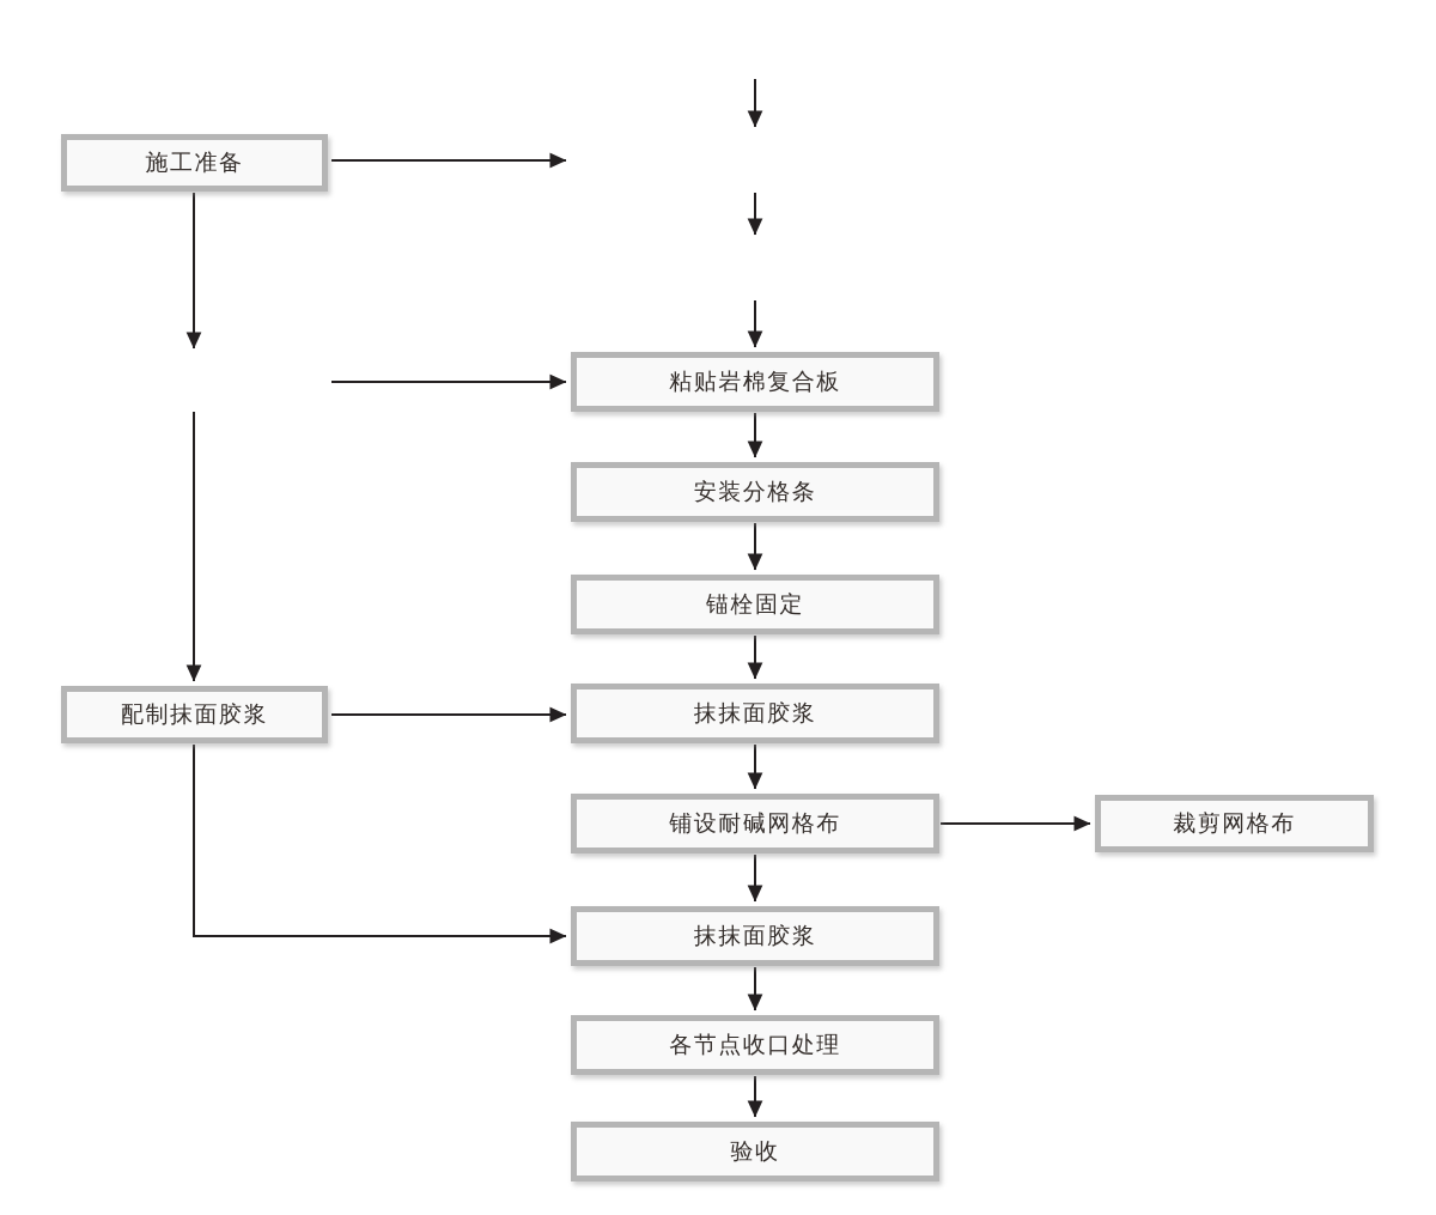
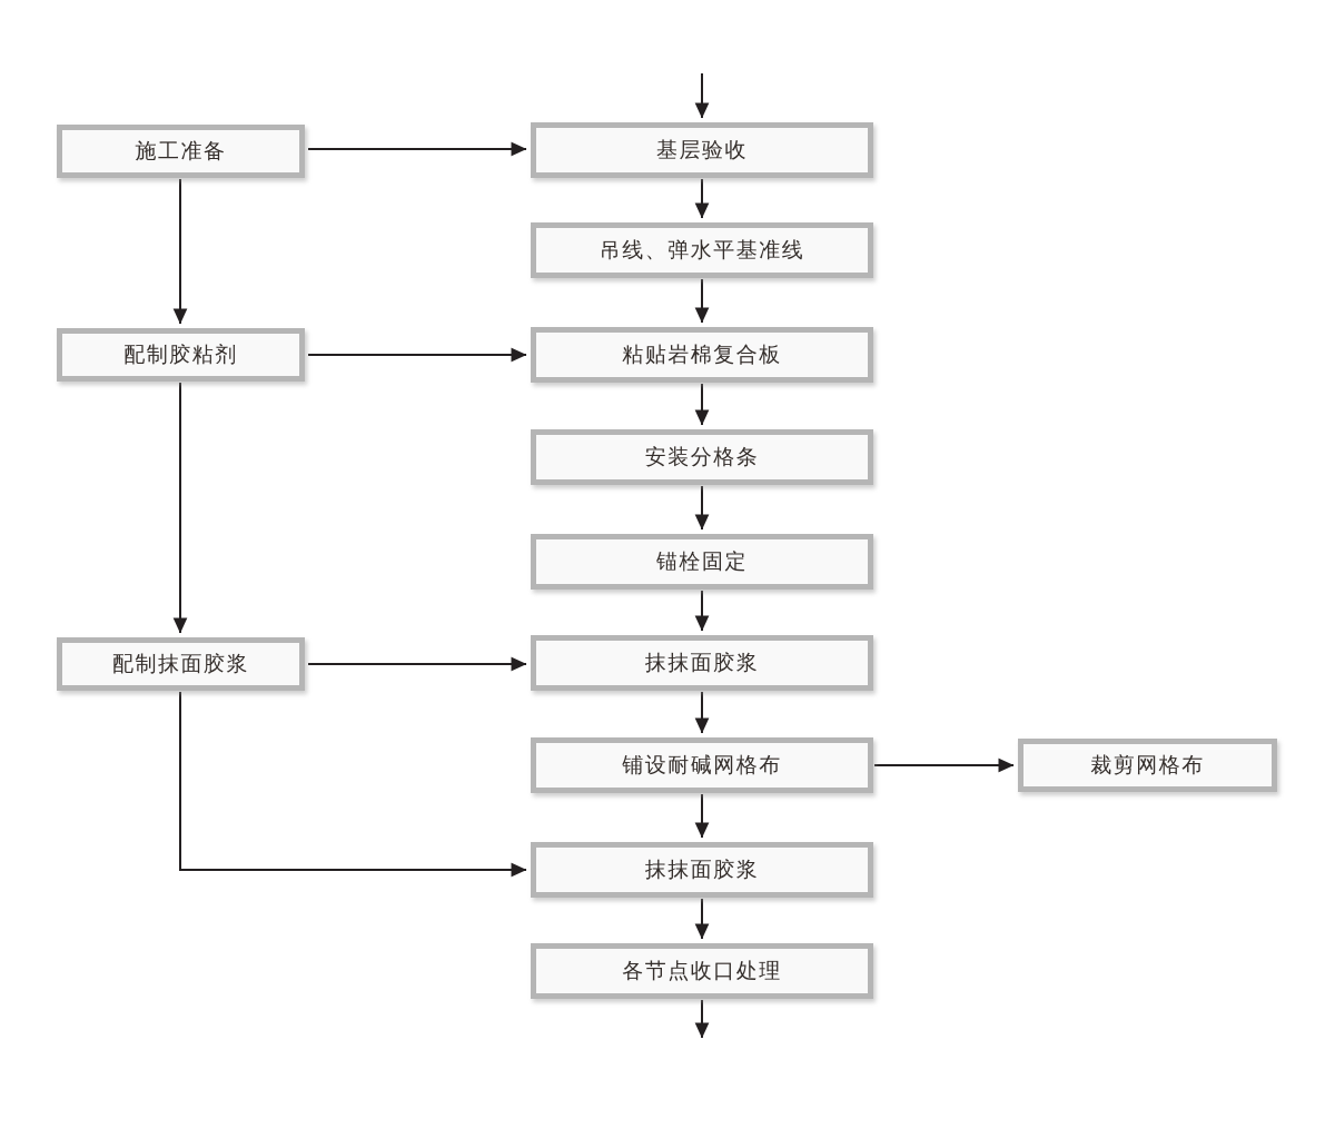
+ 基层验收
+ 吊线、弹水平基准线
  粘贴岩棉复合板
  安装分格条
  锚栓固定
  抹抹面胶浆
  铺设耐碱网格布
  抹抹面胶浆
  各节点收口处理
- 验收
  施工准备
+ 配制胶粘剂
  配制抹面胶浆
  裁剪网格布
